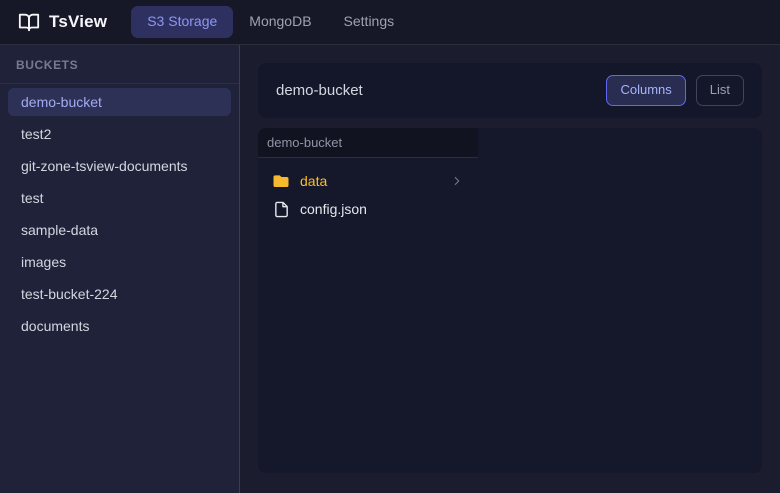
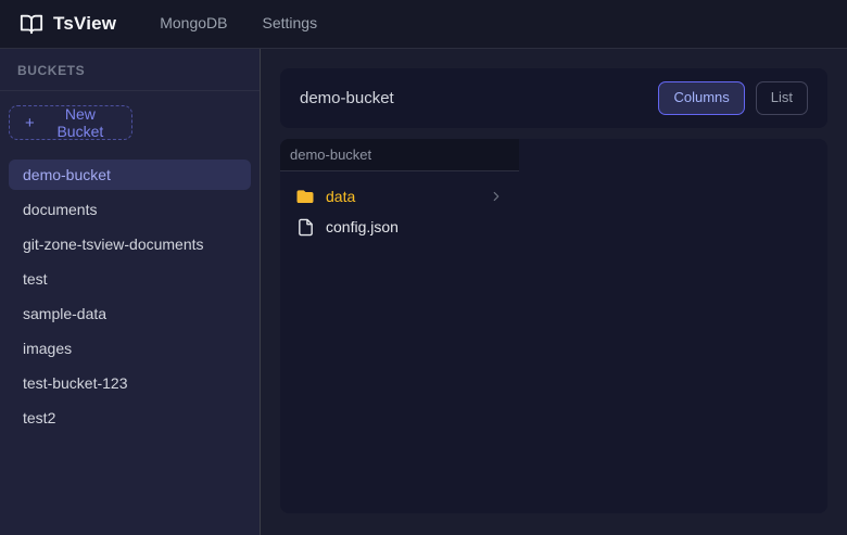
  TsView
- S3 Storage
  MongoDB
  Settings
  BUCKETS
+ +
+ New Bucket
  demo-bucket
- test2
+ documents
  git-zone-tsview-documents
  test
  sample-data
  images
- test-bucket-224
+ test-bucket-123
- documents
+ test2
  demo-bucket
  Columns
  List
  demo-bucket
  data
  config.json
